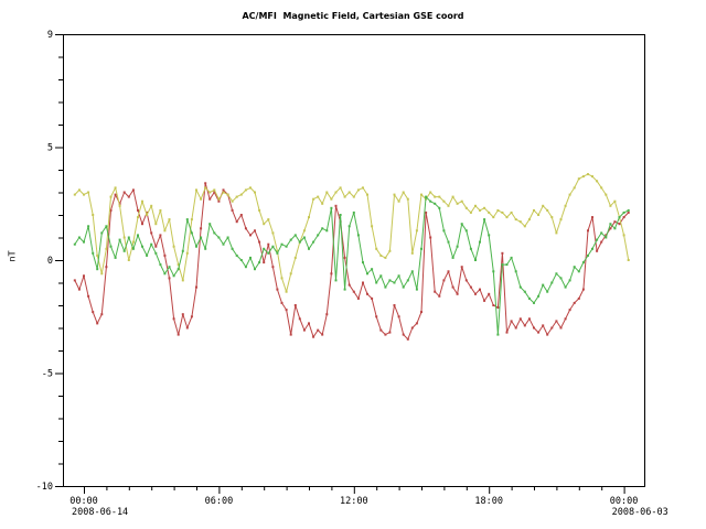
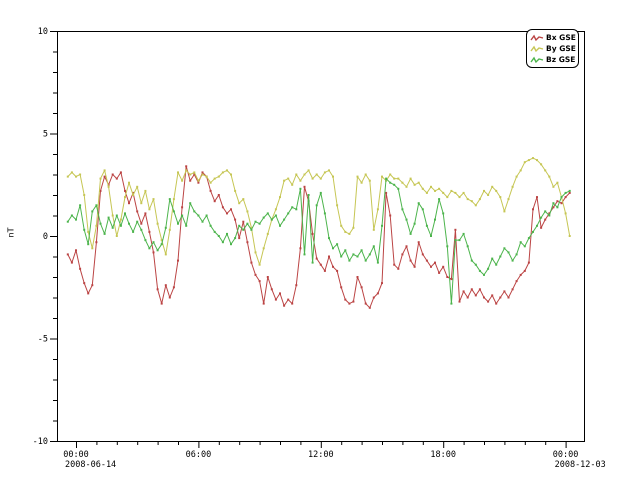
- AC/MFI Magnetic Field, Cartesian GSE coord
- 9
+ 10
  5
  0
  -5
  -10
  00:00
  2008-06-14
  06:00
  12:00
  18:00
  00:00
- 2008-06-03
+ 2008-12-03
+ Bx GSE
+ By GSE
+ Bz GSE
